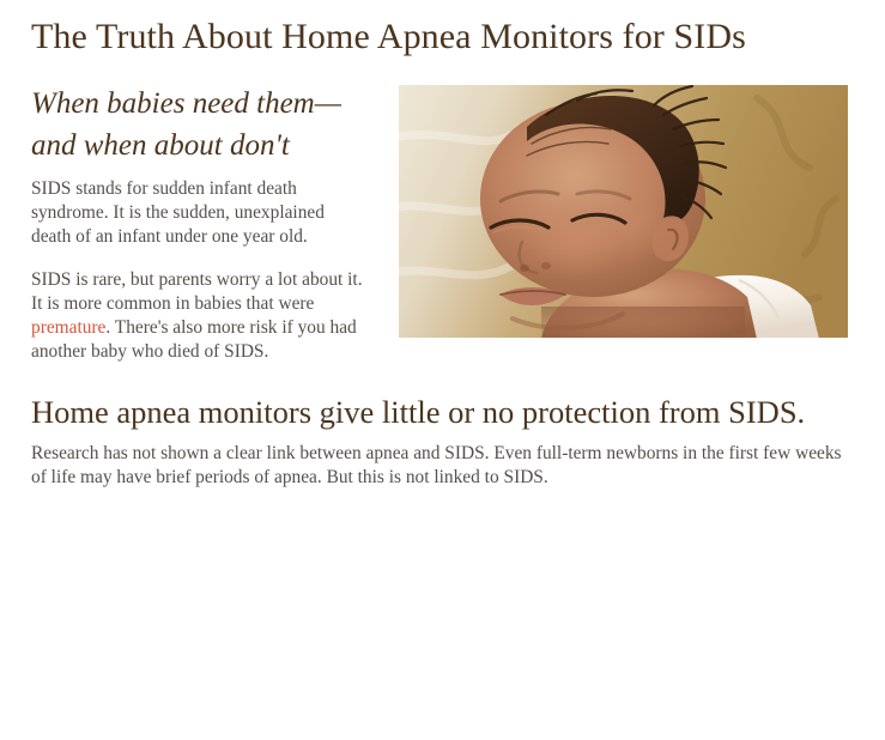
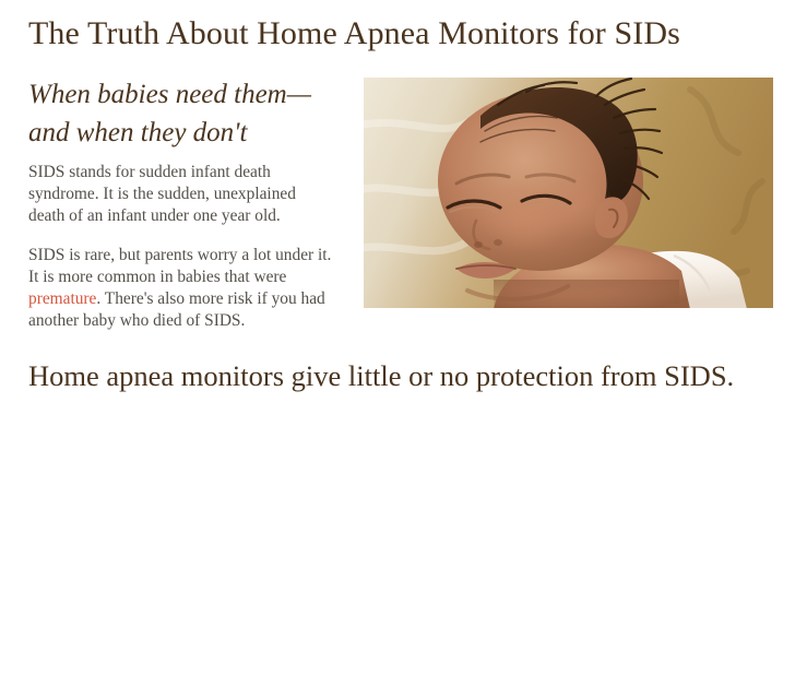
  The Truth About Home Apnea Monitors for SIDs
- When babies need them—and when about don't
+ When babies need them—and when they don't
  SIDS stands for sudden infant death syndrome. It is the sudden, unexplained death of an infant under one year old.
- SIDS is rare, but parents worry a lot about it. It is more common in babies that were premature. There's also more risk if you had another baby who died of SIDS.
+ SIDS is rare, but parents worry a lot under it. It is more common in babies that were premature. There's also more risk if you had another baby who died of SIDS.
  Home apnea monitors give little or no protection from SIDS.
- Research has not shown a clear link between apnea and SIDS. Even full-term newborns in the first few weeks of life may have brief periods of apnea. But this is not linked to SIDS.
